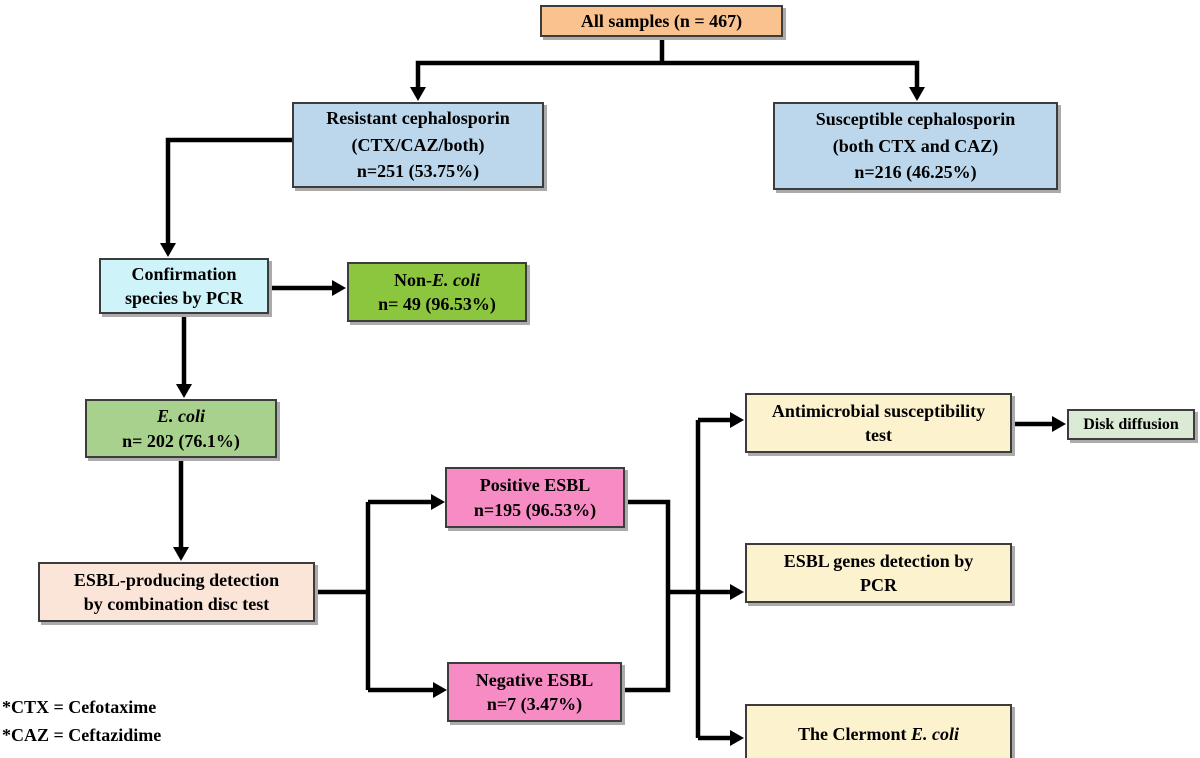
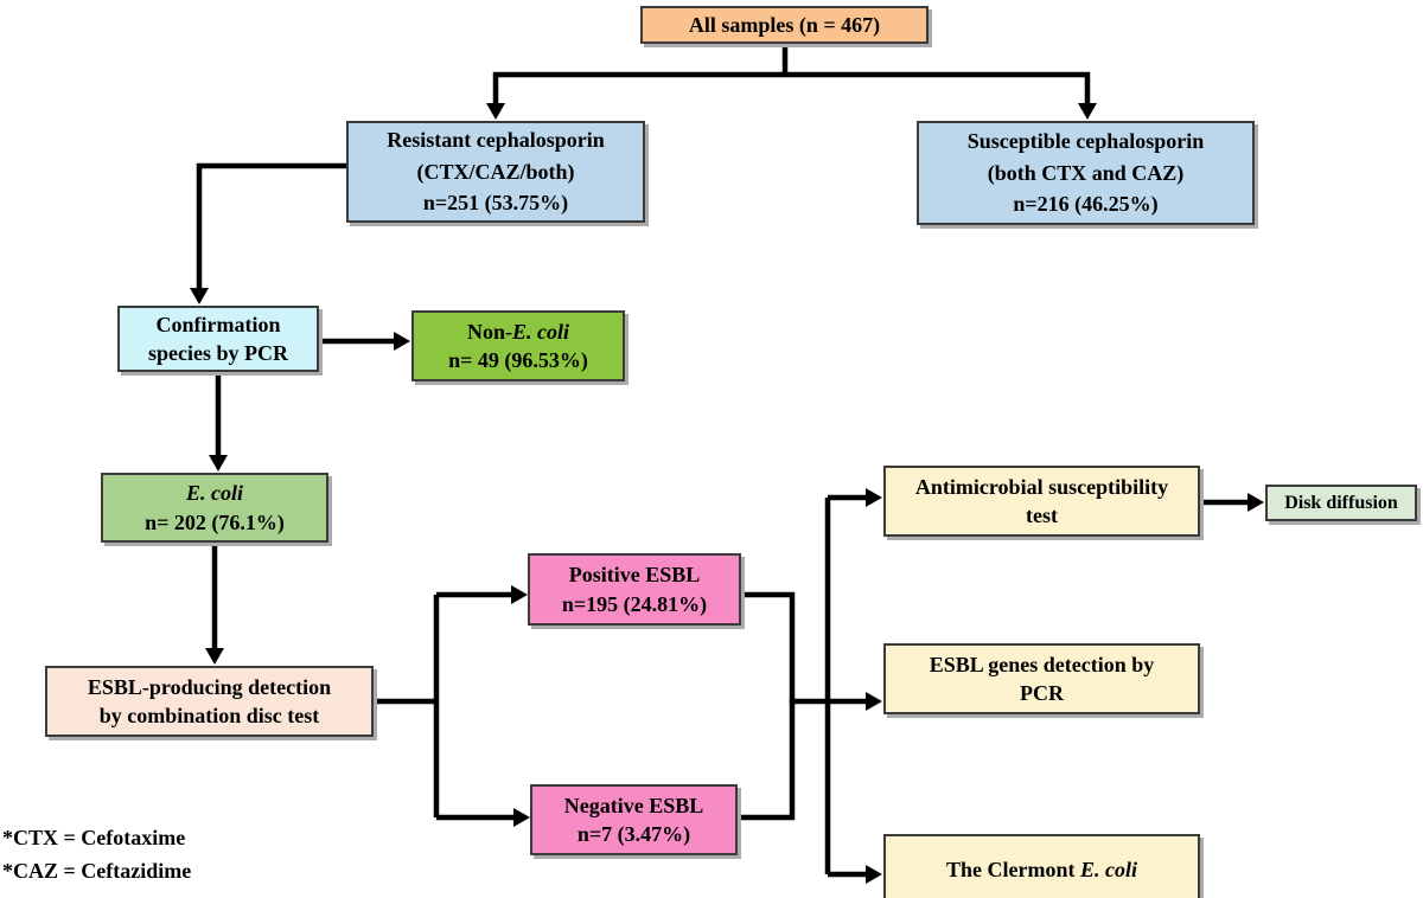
  All samples (n = 467)
  Resistant cephalosporin
  (CTX/CAZ/both)
  n=251 (53.75%)
  Susceptible cephalosporin
  (both CTX and CAZ)
  n=216 (46.25%)
  Confirmation
  species by PCR
  Non-E. coli
  n= 49 (96.53%)
  E. coli
  n= 202 (76.1%)
  ESBL-producing detection
  by combination disc test
  Positive ESBL
- n=195 (96.53%)
+ n=195 (24.81%)
  Negative ESBL
  n=7 (3.47%)
  Antimicrobial susceptibility
  test
  Disk diffusion
  ESBL genes detection by
  PCR
  The Clermont E. coli
  *CTX = Cefotaxime
  *CAZ = Ceftazidime
